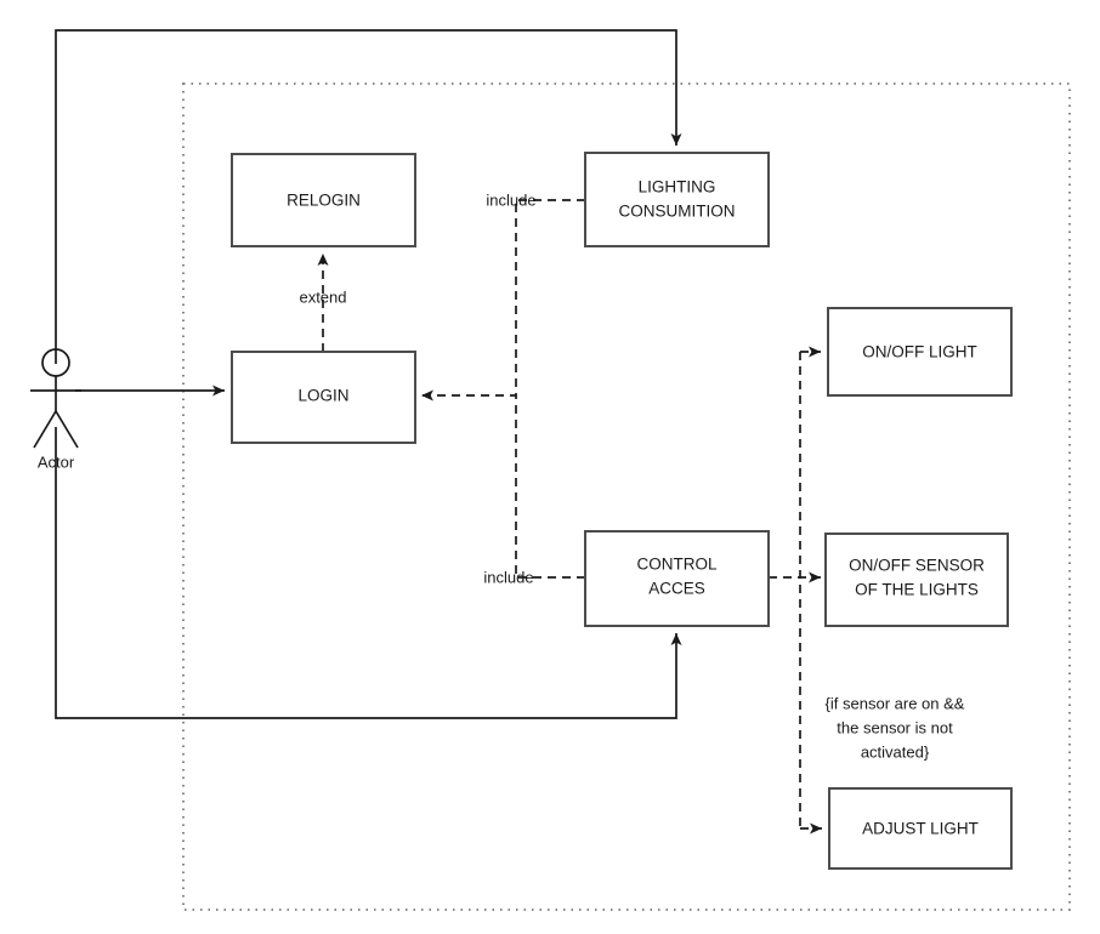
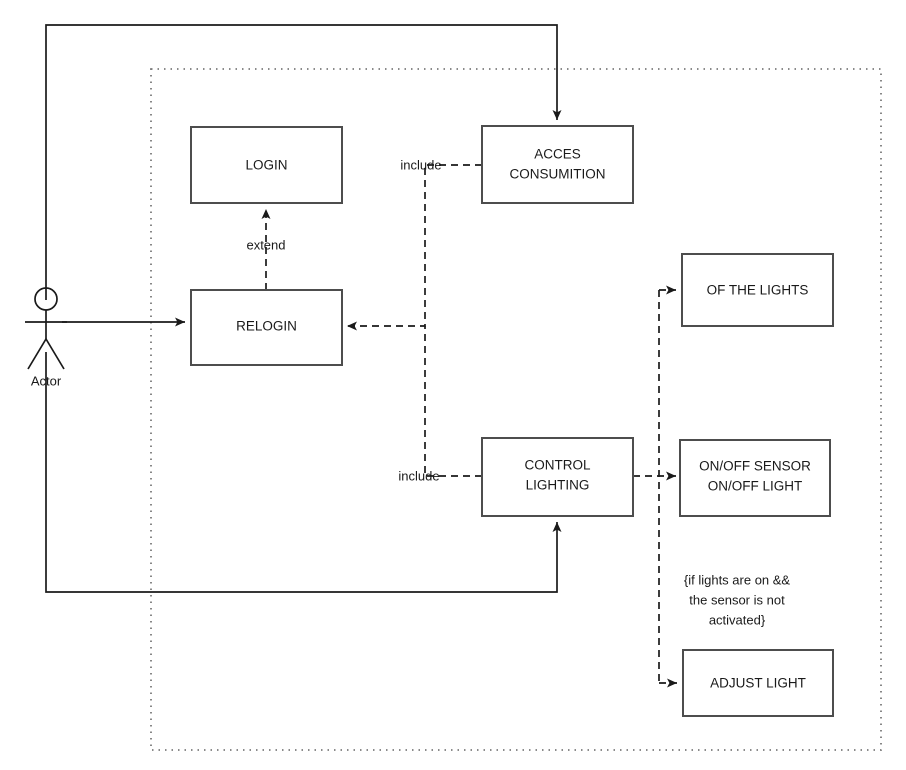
- RELOGIN
+ LOGIN
- LIGHTING
+ ACCES
  CONSUMITION
- LOGIN
+ RELOGIN
- ON/OFF LIGHT
+ OF THE LIGHTS
  CONTROL
- ACCES
+ LIGHTING
  ON/OFF SENSOR
- OF THE LIGHTS
+ ON/OFF LIGHT
  ADJUST LIGHT
  extend
  include
  include
- {if sensor are on &&
+ {if lights are on &&
  the sensor is not
  activated}
  Actor
